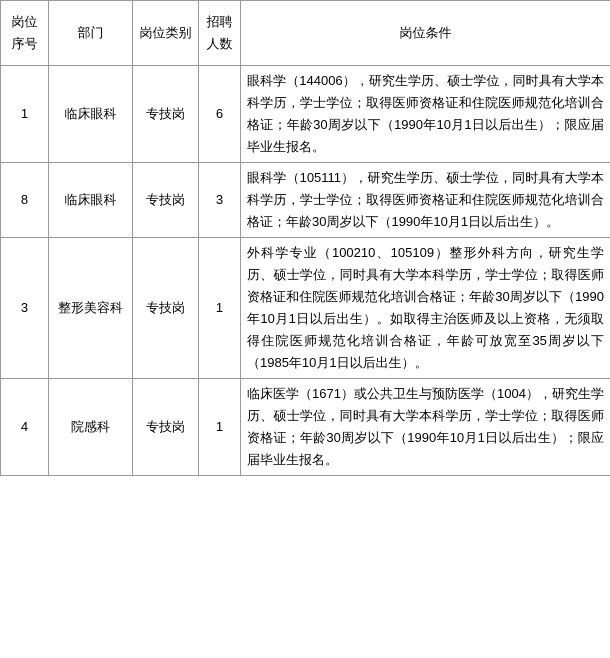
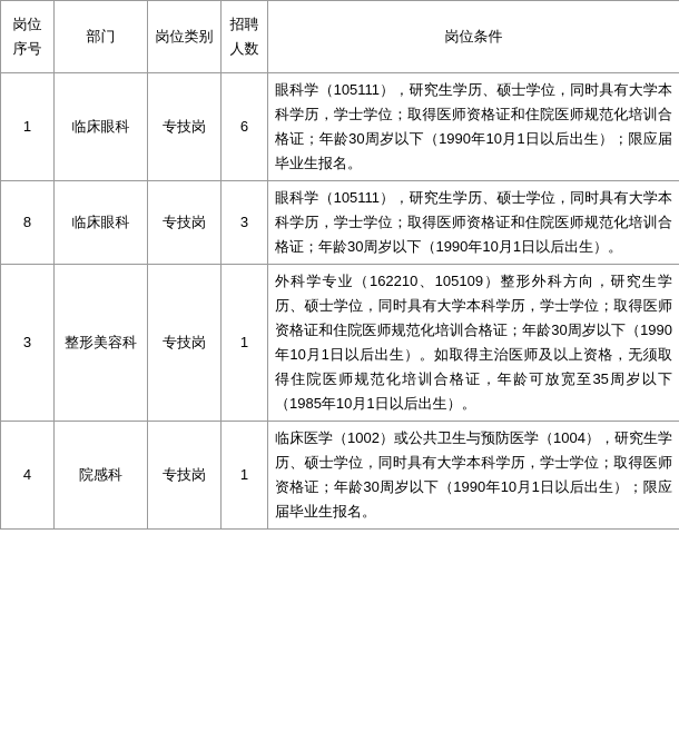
  岗位序号	部门	岗位类别	招聘人数	岗位条件
- 1	临床眼科	专技岗	6	眼科学（144006），研究生学历、硕士学位，同时具有大学本科学历，学士学位；取得医师资格证和住院医师规范化培训合格证；年龄30周岁以下（1990年10月1日以后出生）；限应届毕业生报名。
+ 1	临床眼科	专技岗	6	眼科学（105111），研究生学历、硕士学位，同时具有大学本科学历，学士学位；取得医师资格证和住院医师规范化培训合格证；年龄30周岁以下（1990年10月1日以后出生）；限应届毕业生报名。
  8	临床眼科	专技岗	3	眼科学（105111），研究生学历、硕士学位，同时具有大学本科学历，学士学位；取得医师资格证和住院医师规范化培训合格证；年龄30周岁以下（1990年10月1日以后出生）。
- 3	整形美容科	专技岗	1	外科学专业（100210、105109）整形外科方向，研究生学历、硕士学位，同时具有大学本科学历，学士学位；取得医师资格证和住院医师规范化培训合格证；年龄30周岁以下（1990年10月1日以后出生）。如取得主治医师及以上资格，无须取得住院医师规范化培训合格证，年龄可放宽至35周岁以下（1985年10月1日以后出生）。
+ 3	整形美容科	专技岗	1	外科学专业（162210、105109）整形外科方向，研究生学历、硕士学位，同时具有大学本科学历，学士学位；取得医师资格证和住院医师规范化培训合格证；年龄30周岁以下（1990年10月1日以后出生）。如取得主治医师及以上资格，无须取得住院医师规范化培训合格证，年龄可放宽至35周岁以下（1985年10月1日以后出生）。
- 4	院感科	专技岗	1	临床医学（1671）或公共卫生与预防医学（1004），研究生学历、硕士学位，同时具有大学本科学历，学士学位；取得医师资格证；年龄30周岁以下（1990年10月1日以后出生）；限应届毕业生报名。
+ 4	院感科	专技岗	1	临床医学（1002）或公共卫生与预防医学（1004），研究生学历、硕士学位，同时具有大学本科学历，学士学位；取得医师资格证；年龄30周岁以下（1990年10月1日以后出生）；限应届毕业生报名。
